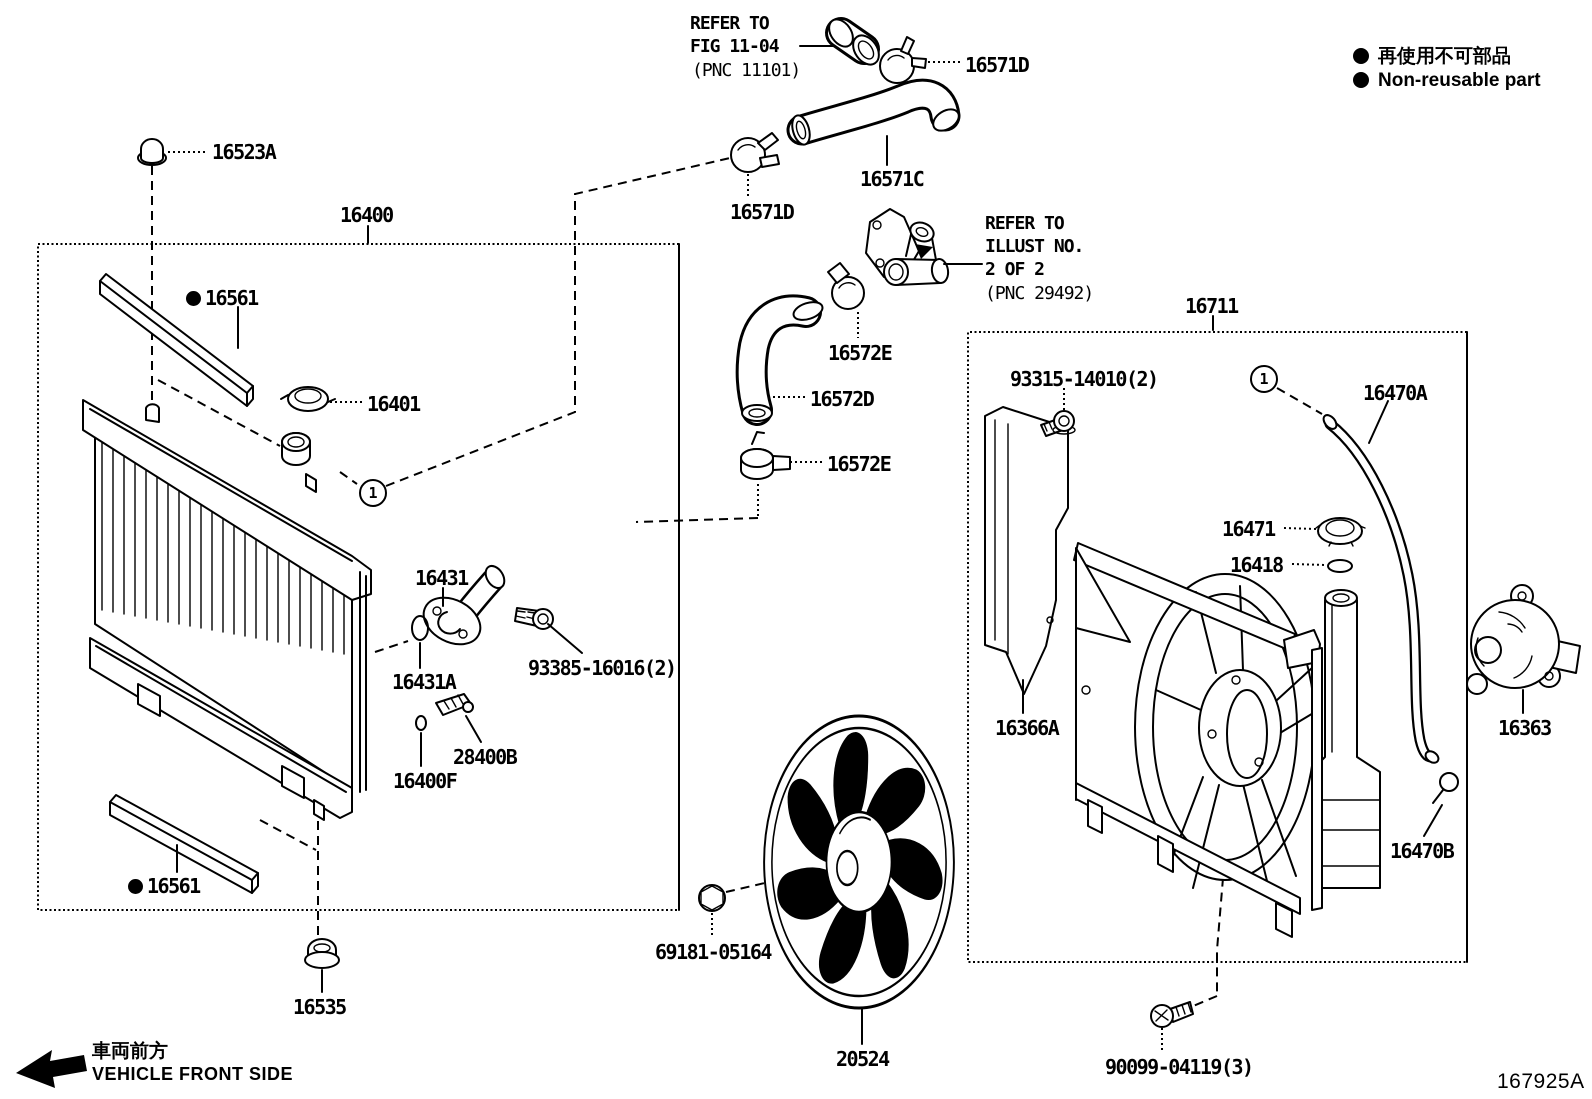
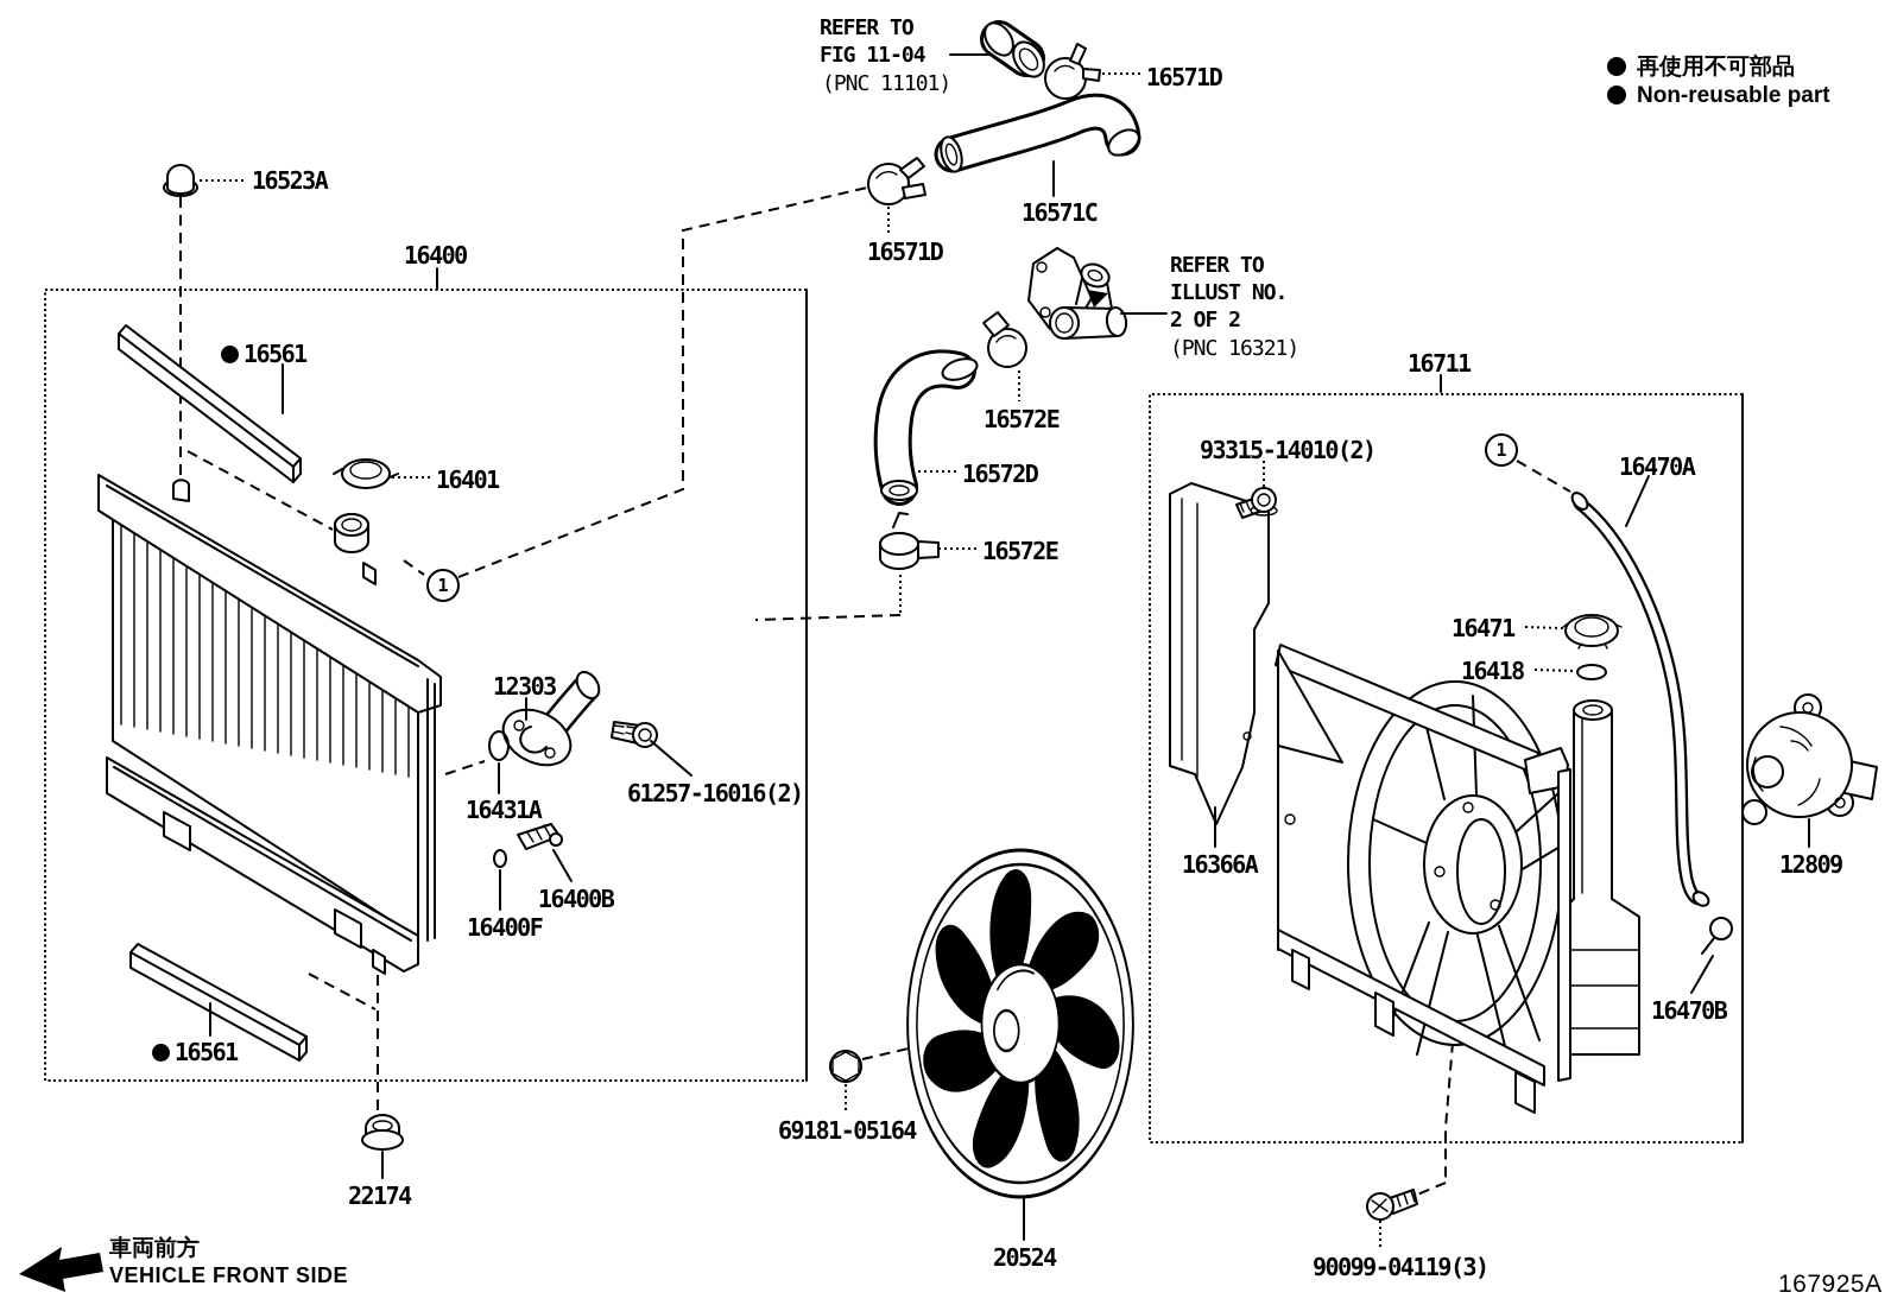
  16523A
  16400
  16561
  16401
- 16431
+ 12303
  16431A
- 93385-16016(2)
+ 61257-16016(2)
- 28400B
+ 16400B
  16400F
  16561
- 16535
+ 22174
  16571D
  16571C
  16571D
  16572E
  16572D
  16572E
  16711
  93315-14010(2)
  16470A
  16471
  16418
  16366A
- 16363
+ 12809
  16470B
  69181-05164
  20524
  90099-04119(3)
  REFER TO
  FIG 11-04
  (PNC 11101)
  REFER TO
  ILLUST NO.
  2 OF 2
- (PNC 29492)
+ (PNC 16321)
  1
  1
  再使用不可部品
  Non-reusable part
  車両前方
  VEHICLE FRONT SIDE
  167925A
